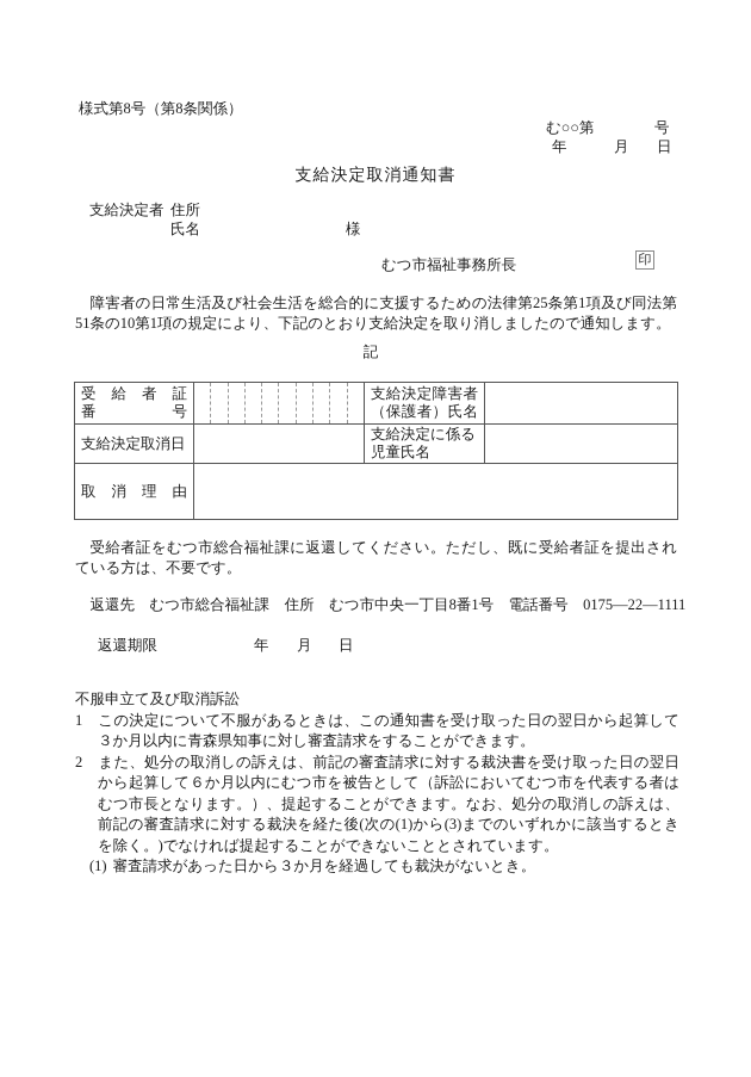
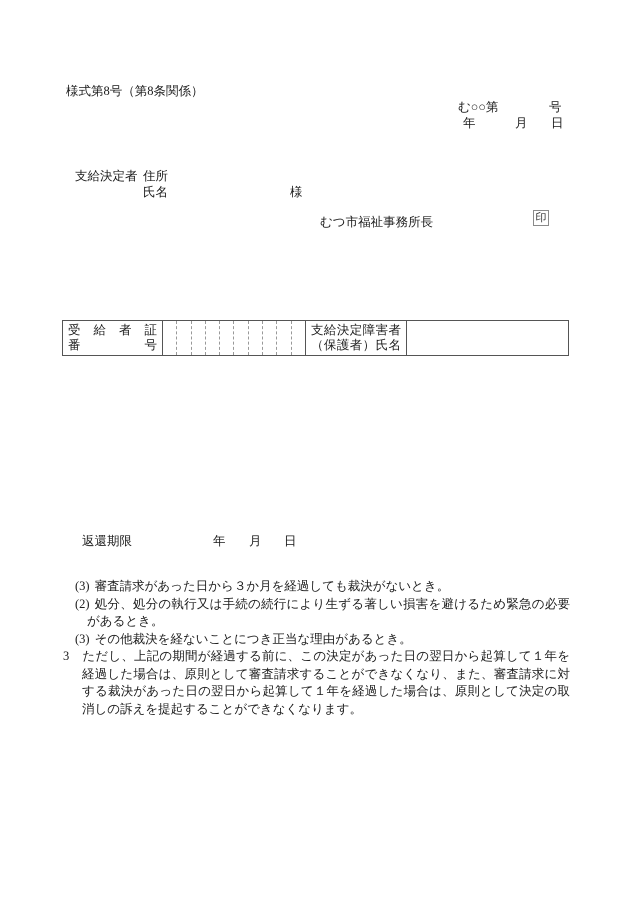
  様式第8号（第8条関係）
  む○○第
  号
  年
  月
  日
- 支給決定取消通知書
  支給決定者
  住所
  氏名
  様
  むつ市福祉事務所長
  印
- 障害者の日常生活及び社会生活を総合的に支援するための法律第25条第1項及び同法第51条の10第1項の規定により、下記のとおり支給決定を取り消しましたので通知します。
- 記
  受給者証 番号		支給決定障害者 （保護者）氏名
- 支給決定取消日		支給決定に係る 児童氏名
- 取消理由
- 受給者証をむつ市総合福祉課に返還してください。ただし、既に受給者証を提出されている方は、不要です。
- 返還先 むつ市総合福祉課 住所 むつ市中央一丁目8番1号 電話番号 0175—22—1111
  返還期限
  年
  月
  日
- 不服申立て及び取消訴訟
- 1 この決定について不服があるときは、この通知書を受け取った日の翌日から起算して３か月以内に青森県知事に対し審査請求をすることができます。
- 2 また、処分の取消しの訴えは、前記の審査請求に対する裁決書を受け取った日の翌日から起算して６か月以内にむつ市を被告として（訴訟においてむつ市を代表する者はむつ市長となります。）、提起することができます。なお、処分の取消しの訴えは、前記の審査請求に対する裁決を経た後(次の(1)から(3)までのいずれかに該当するときを除く。)でなければ提起することができないこととされています。
- (1) 審査請求があった日から３か月を経過しても裁決がないとき。
+ (3) 審査請求があった日から３か月を経過しても裁決がないとき。
+ (2) 処分、処分の執行又は手続の続行により生ずる著しい損害を避けるため緊急の必要があるとき。
+ (3) その他裁決を経ないことにつき正当な理由があるとき。
+ 3 ただし、上記の期間が経過する前に、この決定があった日の翌日から起算して１年を経過した場合は、原則として審査請求することができなくなり、また、審査請求に対する裁決があった日の翌日から起算して１年を経過した場合は、原則として決定の取消しの訴えを提起することができなくなります。
